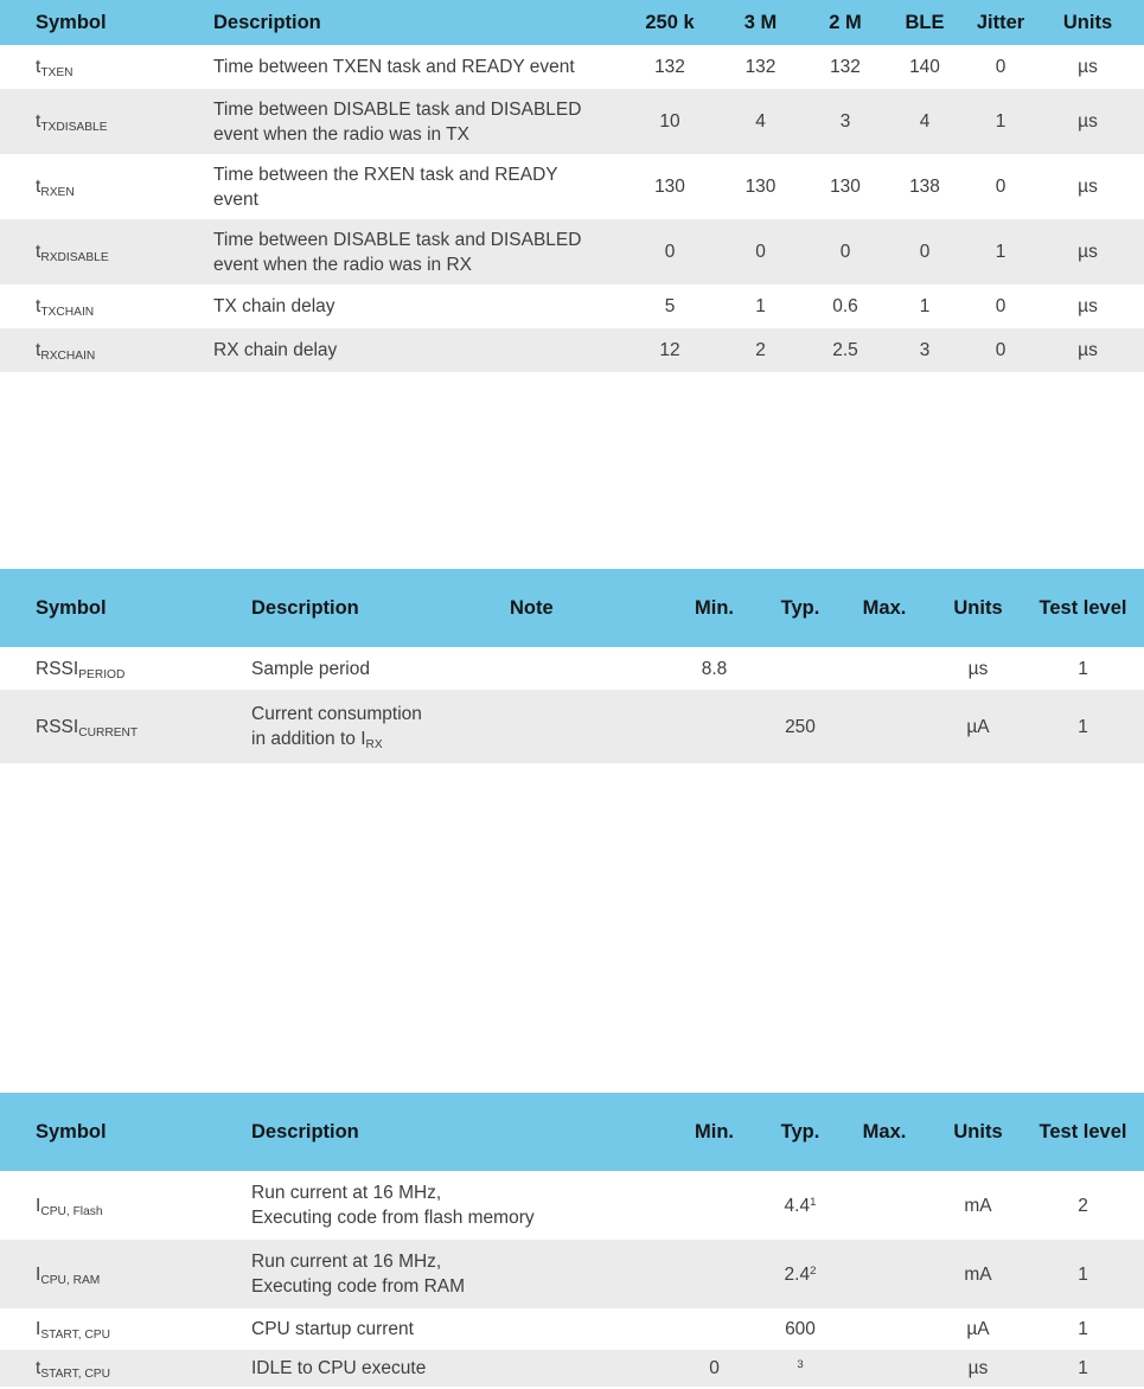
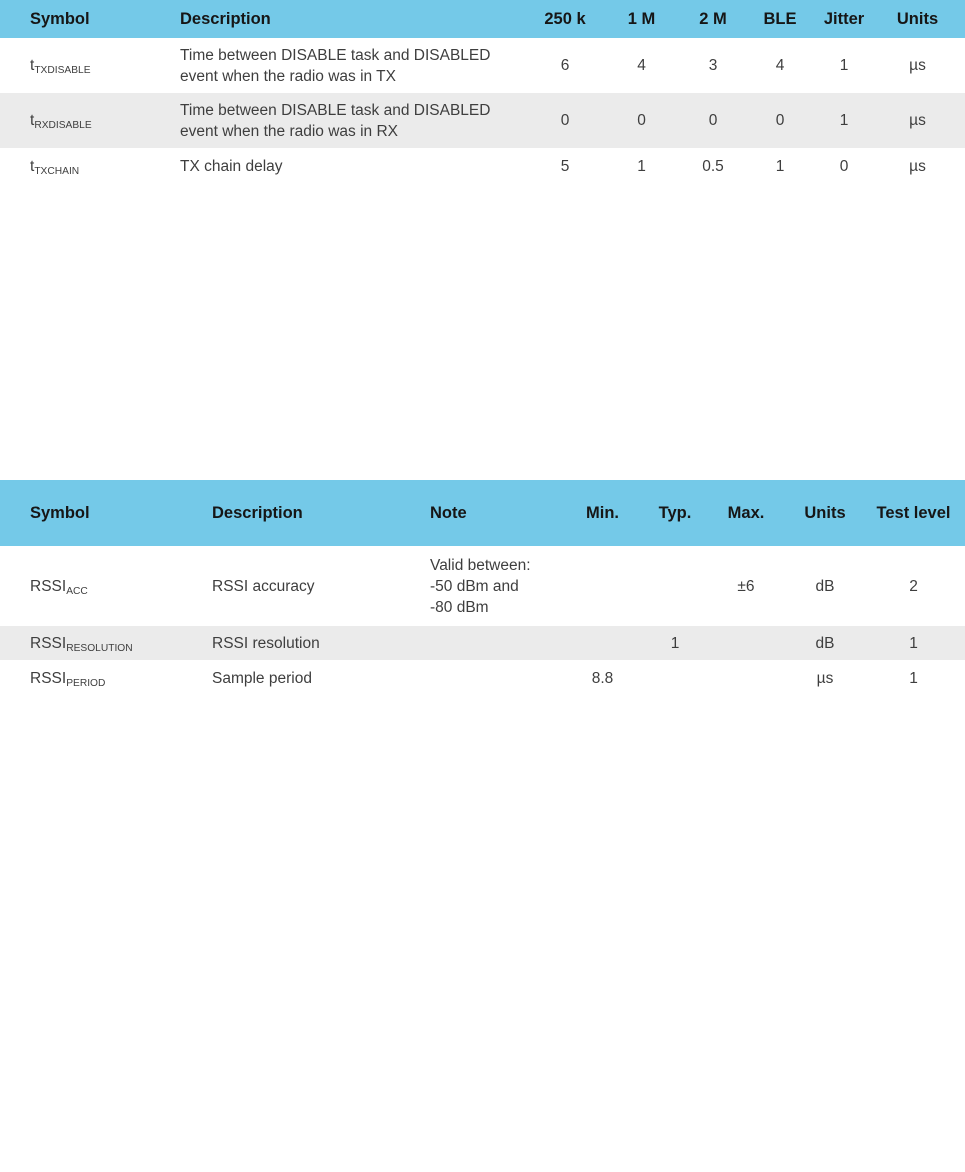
- Symbol	Description	250 k	3 M	2 M	BLE	Jitter	Units
+ Symbol	Description	250 k	1 M	2 M	BLE	Jitter	Units
- tTXEN	Time between TXEN task and READY event	132	132	132	140	0	µs
- tTXDISABLE	Time between DISABLE task and DISABLEDevent when the radio was in TX	10	4	3	4	1	µs
+ tTXDISABLE	Time between DISABLE task and DISABLEDevent when the radio was in TX	6	4	3	4	1	µs
- tRXEN	Time between the RXEN task and READYevent	130	130	130	138	0	µs
  tRXDISABLE	Time between DISABLE task and DISABLEDevent when the radio was in RX	0	0	0	0	1	µs
- tTXCHAIN	TX chain delay	5	1	0.6	1	0	µs
+ tTXCHAIN	TX chain delay	5	1	0.5	1	0	µs
- tRXCHAIN	RX chain delay	12	2	2.5	3	0	µs
  Symbol	Description	Note	Min.	Typ.	Max.	Units	Test level
+ RSSIACC	RSSI accuracy	Valid between:-50 dBm and-80 dBm			±6	dB	2
+ RSSIRESOLUTION	RSSI resolution			1		dB	1
  RSSIPERIOD	Sample period		8.8			µs	1
- RSSICURRENT	Current consumptionin addition to IRX			250		µA	1
- Symbol	Description	Min.	Typ.	Max.	Units	Test level
- ICPU, Flash	Run current at 16 MHz,Executing code from flash memory		4.41		mA	2
- ICPU, RAM	Run current at 16 MHz,Executing code from RAM		2.42		mA	1
- ISTART, CPU	CPU startup current		600		µA	1
- tSTART, CPU	IDLE to CPU execute	0	3		µs	1
